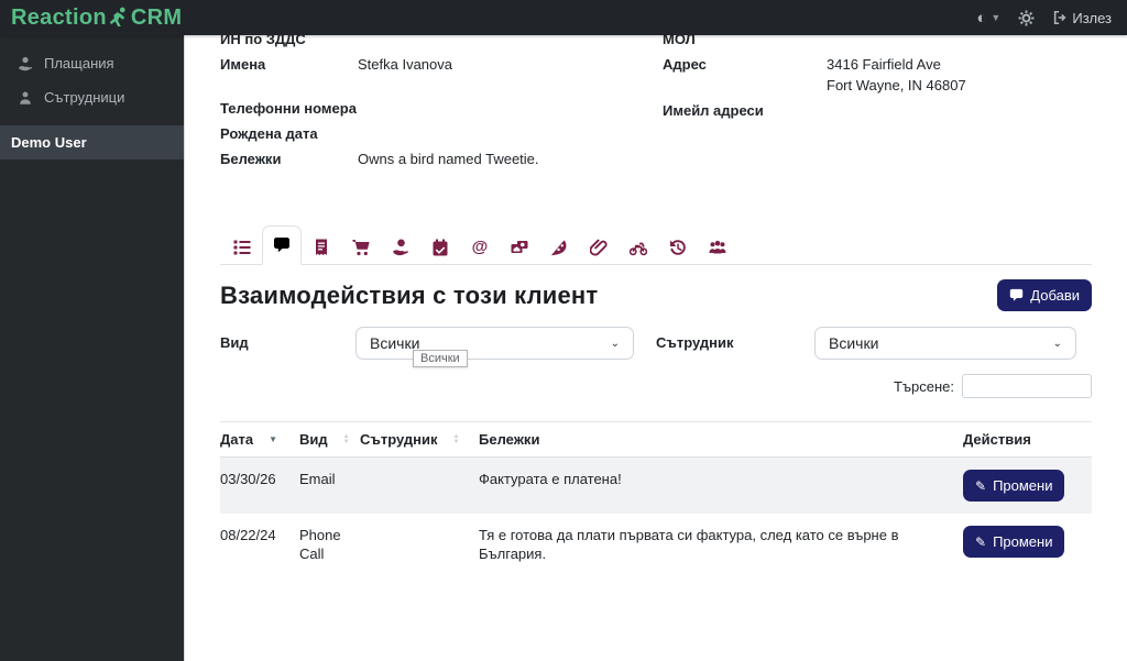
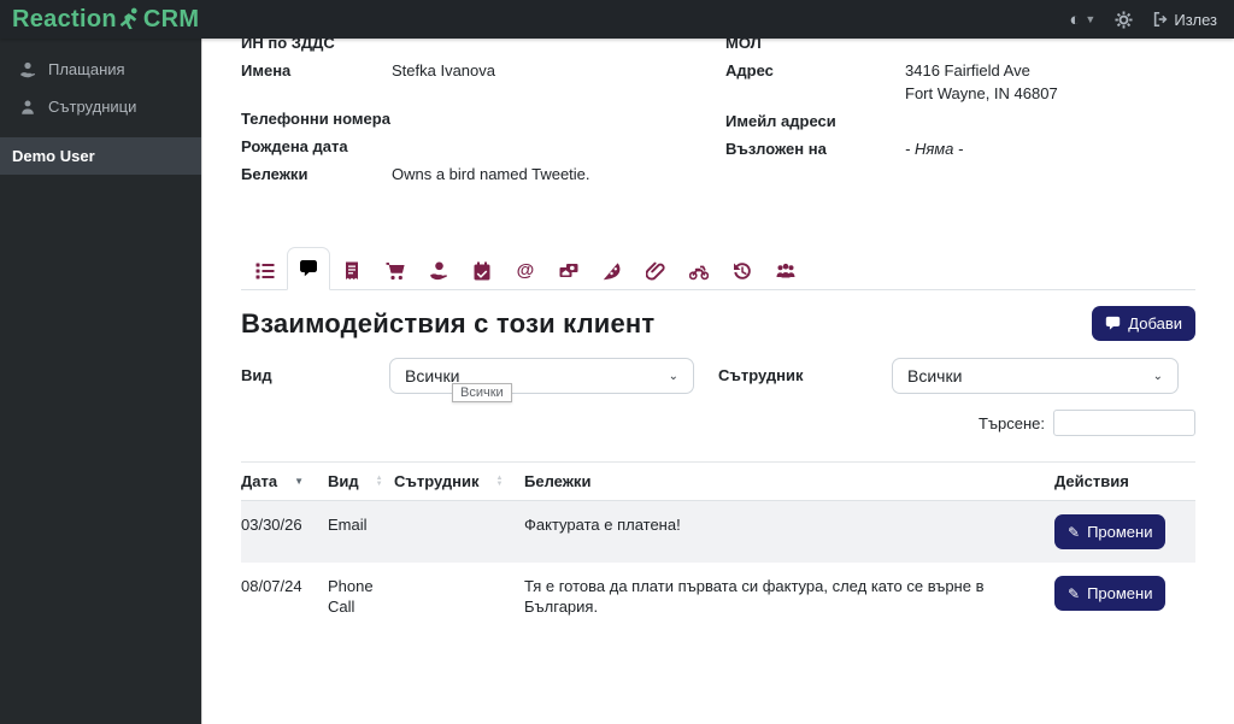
  Reaction
  CRM
  ◐
  ▼
  Излез
  Плащания
  Сътрудници
  Demo User
  ИН по ЗДДС
  Имена
  Stefka Ivanova
  Телефонни номера
  Рождена дата
  Бележки
  Owns a bird named Tweetie.
  МОЛ
  Адрес
  3416 Fairfield Ave
  Fort Wayne, IN 46807
  Имейл адреси
+ Възложен на
+ - Няма -
  @
  Взаимодействия с този клиент
  Добави
  Вид
  Всички
  ⌄
  Всички
  Сътрудник
  Всички
  ⌄
  Търсене:
  Дата ▼	Вид	Сътрудник	Бележки	Действия
  03/30/26	Email		Фактурата е платена!	✎ Промени
- 08/22/24	Phone Call		Тя е готова да плати първата си фактура, след като се върне в България.	✎ Промени
+ 08/07/24	Phone Call		Тя е готова да плати първата си фактура, след като се върне в България.	✎ Промени
